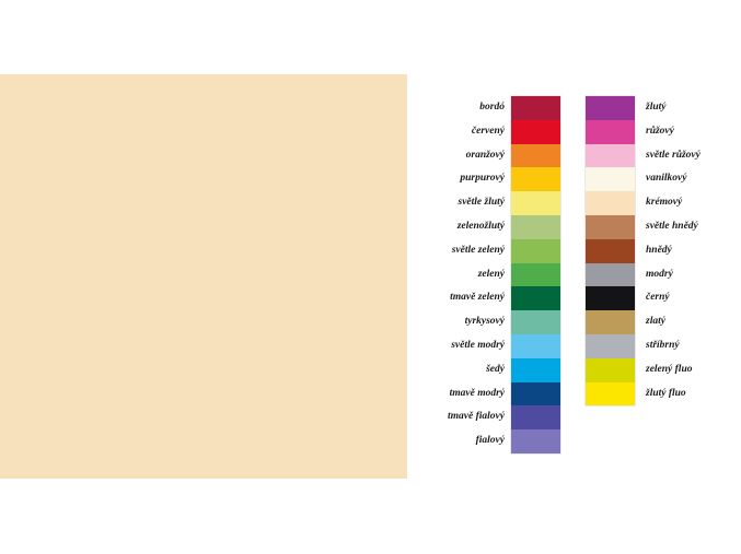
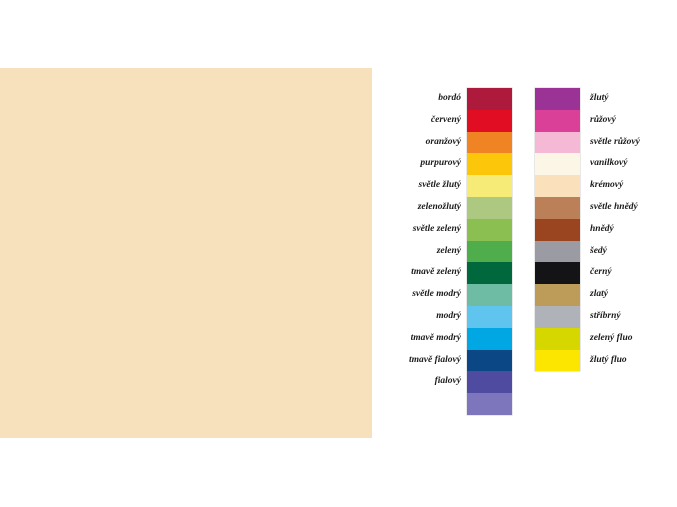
  bordó
  červený
  oranžový
  purpurový
  světle žlutý
  zelenožlutý
  světle zelený
  zelený
  tmavě zelený
- tyrkysový
  světle modrý
- šedý
+ modrý
  tmavě modrý
  tmavě fialový
  fialový
  žlutý
  růžový
  světle růžový
  vanilkový
  krémový
  světle hnědý
  hnědý
- modrý
+ šedý
  černý
  zlatý
  stříbrný
  zelený fluo
  žlutý fluo
